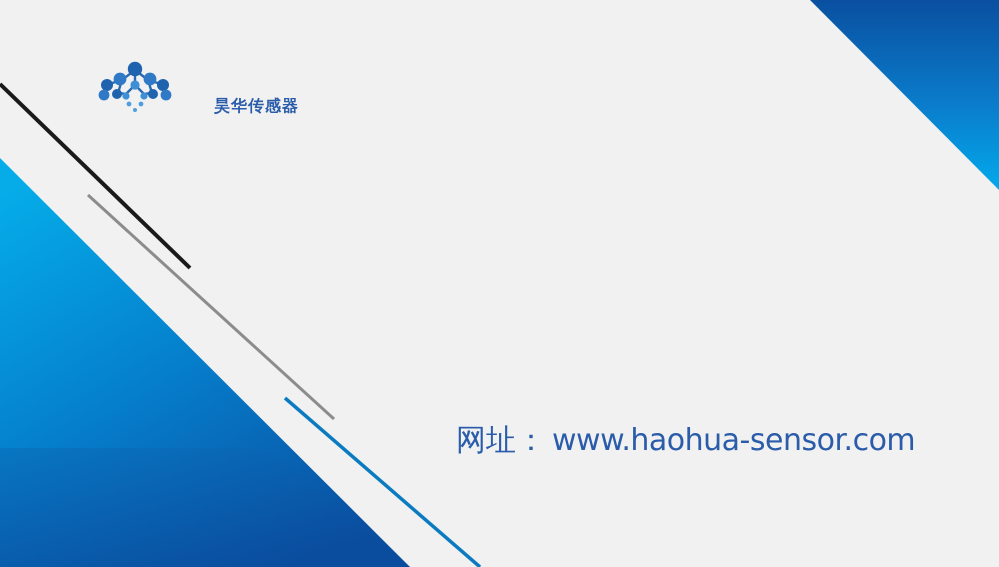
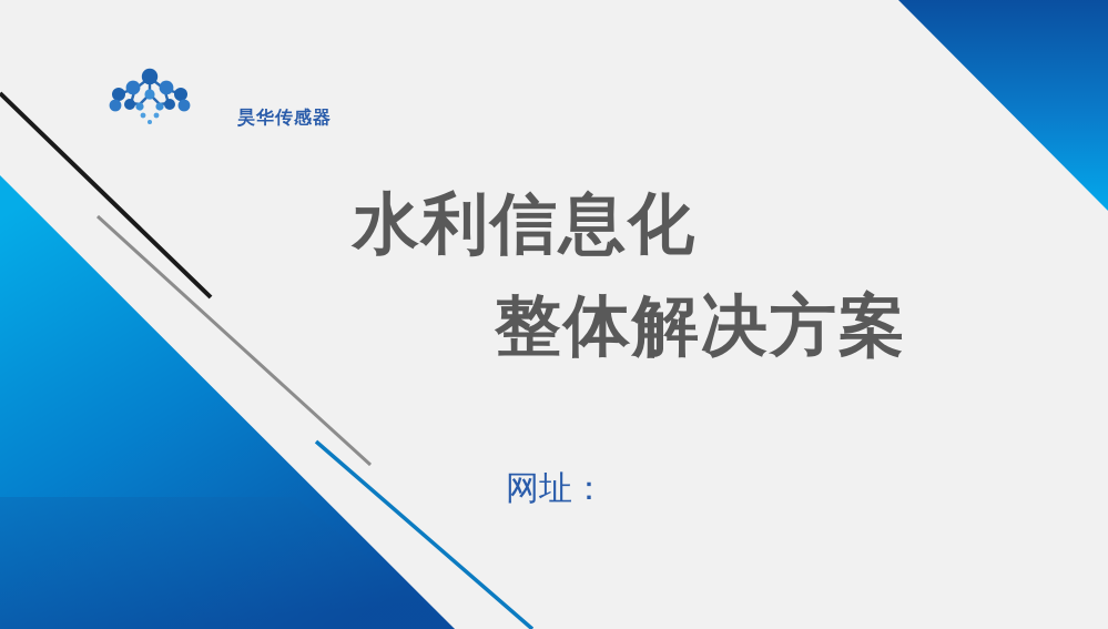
  昊华传感器
+ 水利信息化
+ 整体解决方案
  网址：
- www.haohua-sensor.com
